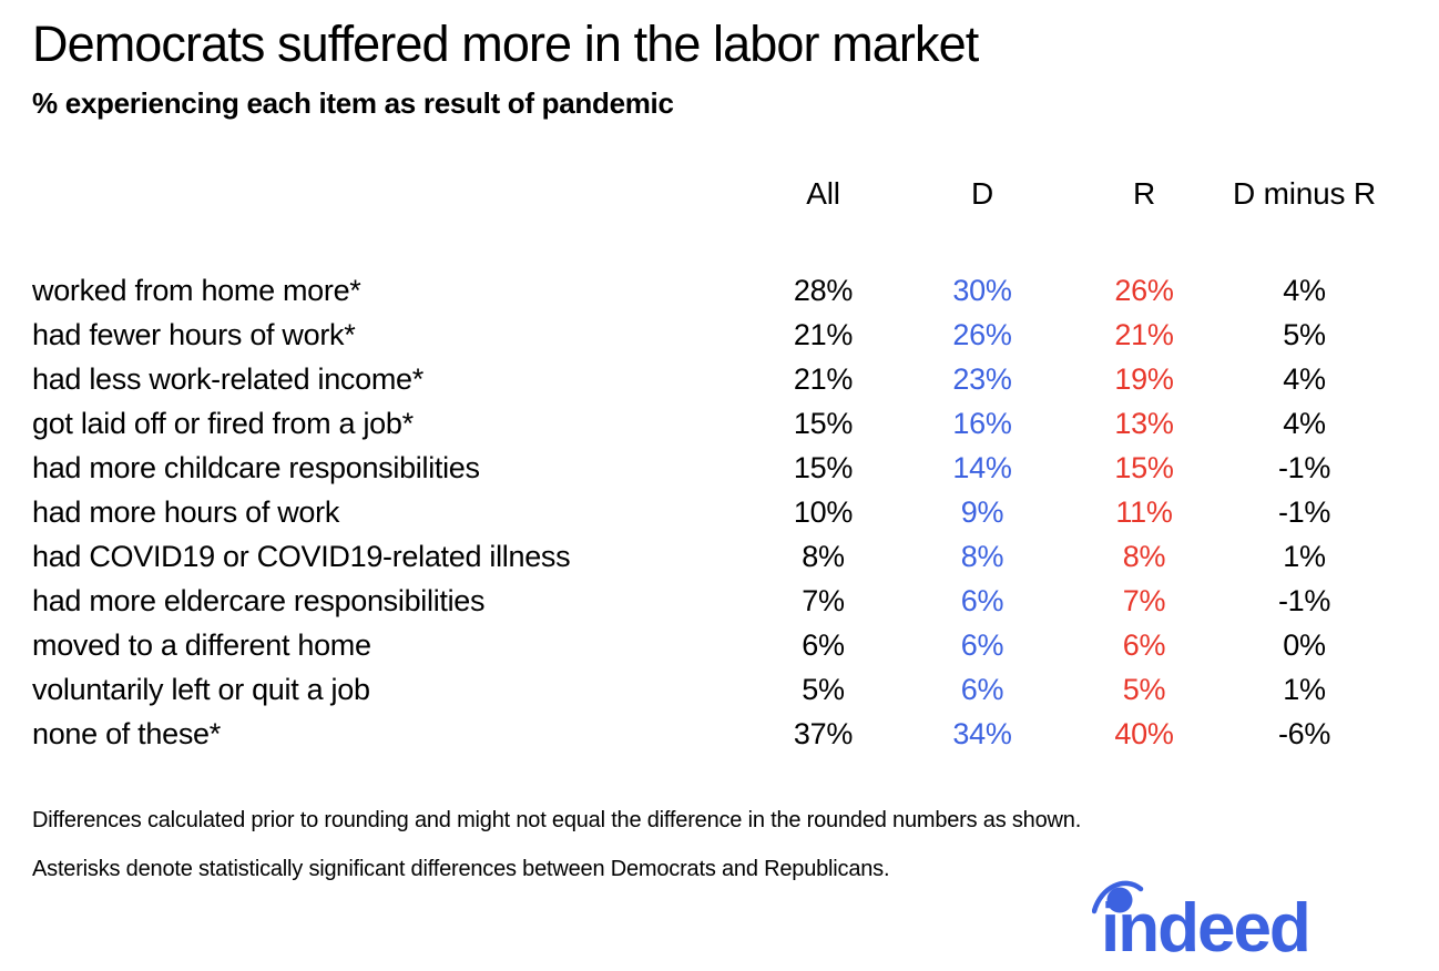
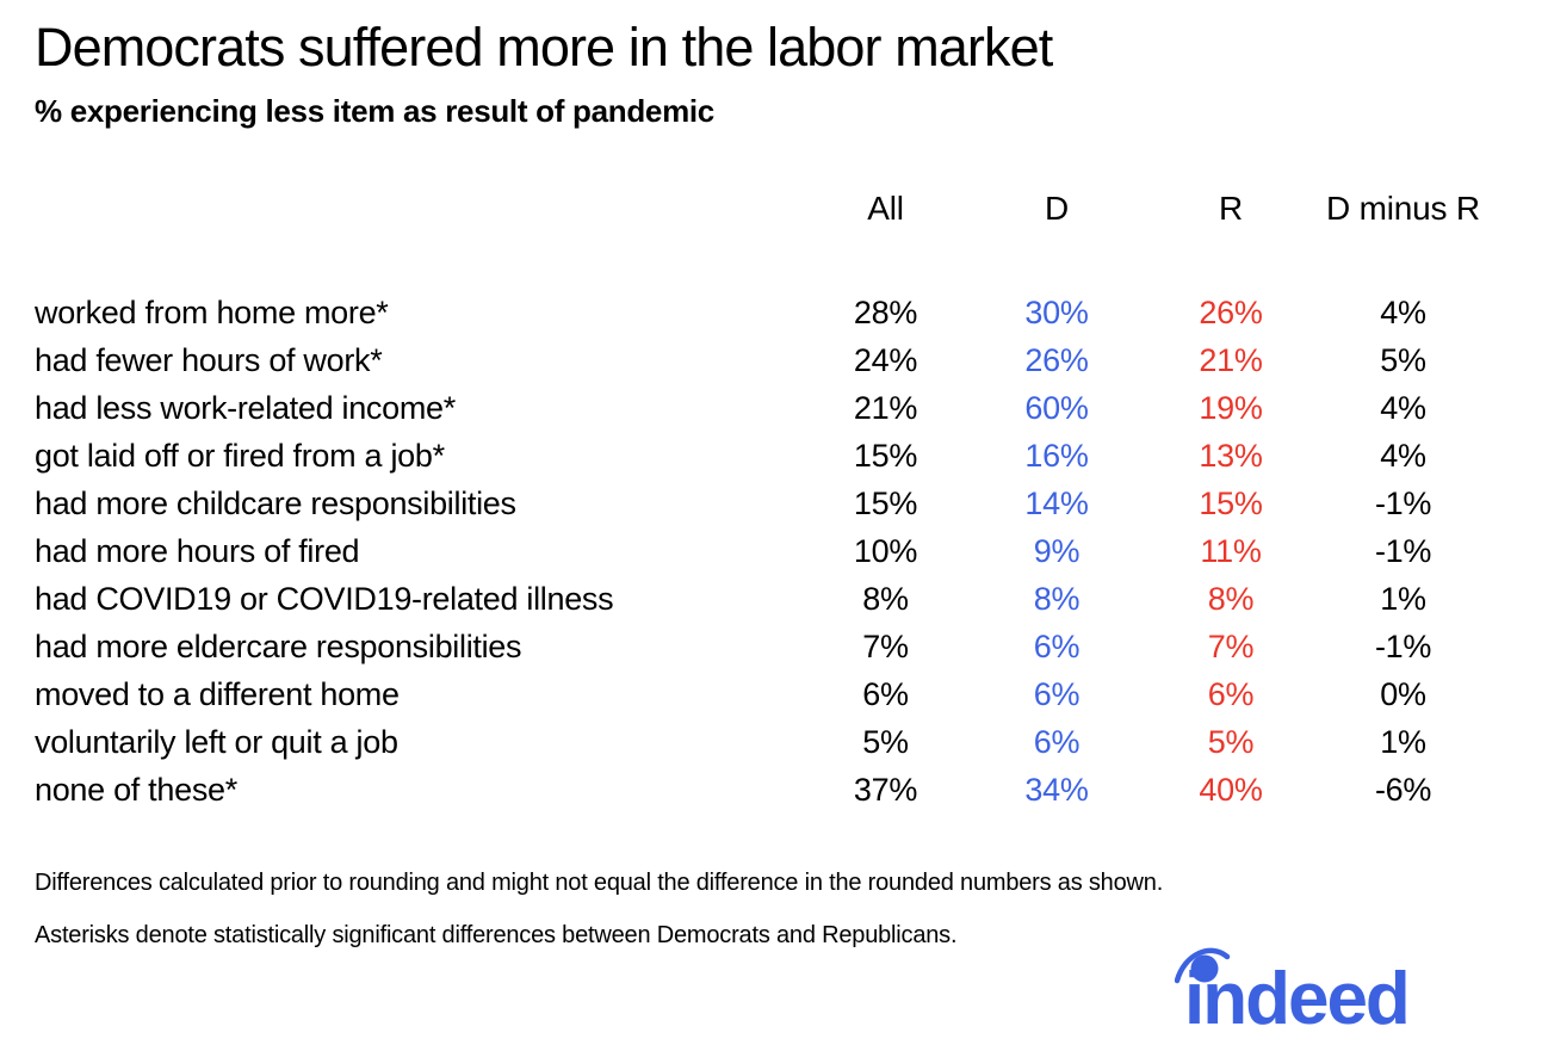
  Democrats suffered more in the labor market
- % experiencing each item as result of pandemic
+ % experiencing less item as result of pandemic
  	All	D	R	D minus R
  worked from home more*	28%	30%	26%	4%
- had fewer hours of work*	21%	26%	21%	5%
+ had fewer hours of work*	24%	26%	21%	5%
- had less work-related income*	21%	23%	19%	4%
+ had less work-related income*	21%	60%	19%	4%
  got laid off or fired from a job*	15%	16%	13%	4%
  had more childcare responsibilities	15%	14%	15%	-1%
- had more hours of work	10%	9%	11%	-1%
+ had more hours of fired	10%	9%	11%	-1%
  had COVID19 or COVID19-related illness	8%	8%	8%	1%
  had more eldercare responsibilities	7%	6%	7%	-1%
  moved to a different home	6%	6%	6%	0%
  voluntarily left or quit a job	5%	6%	5%	1%
  none of these*	37%	34%	40%	-6%
  Differences calculated prior to rounding and might not equal the difference in the rounded numbers as shown.
  Asterisks denote statistically significant differences between Democrats and Republicans.
  indeed
